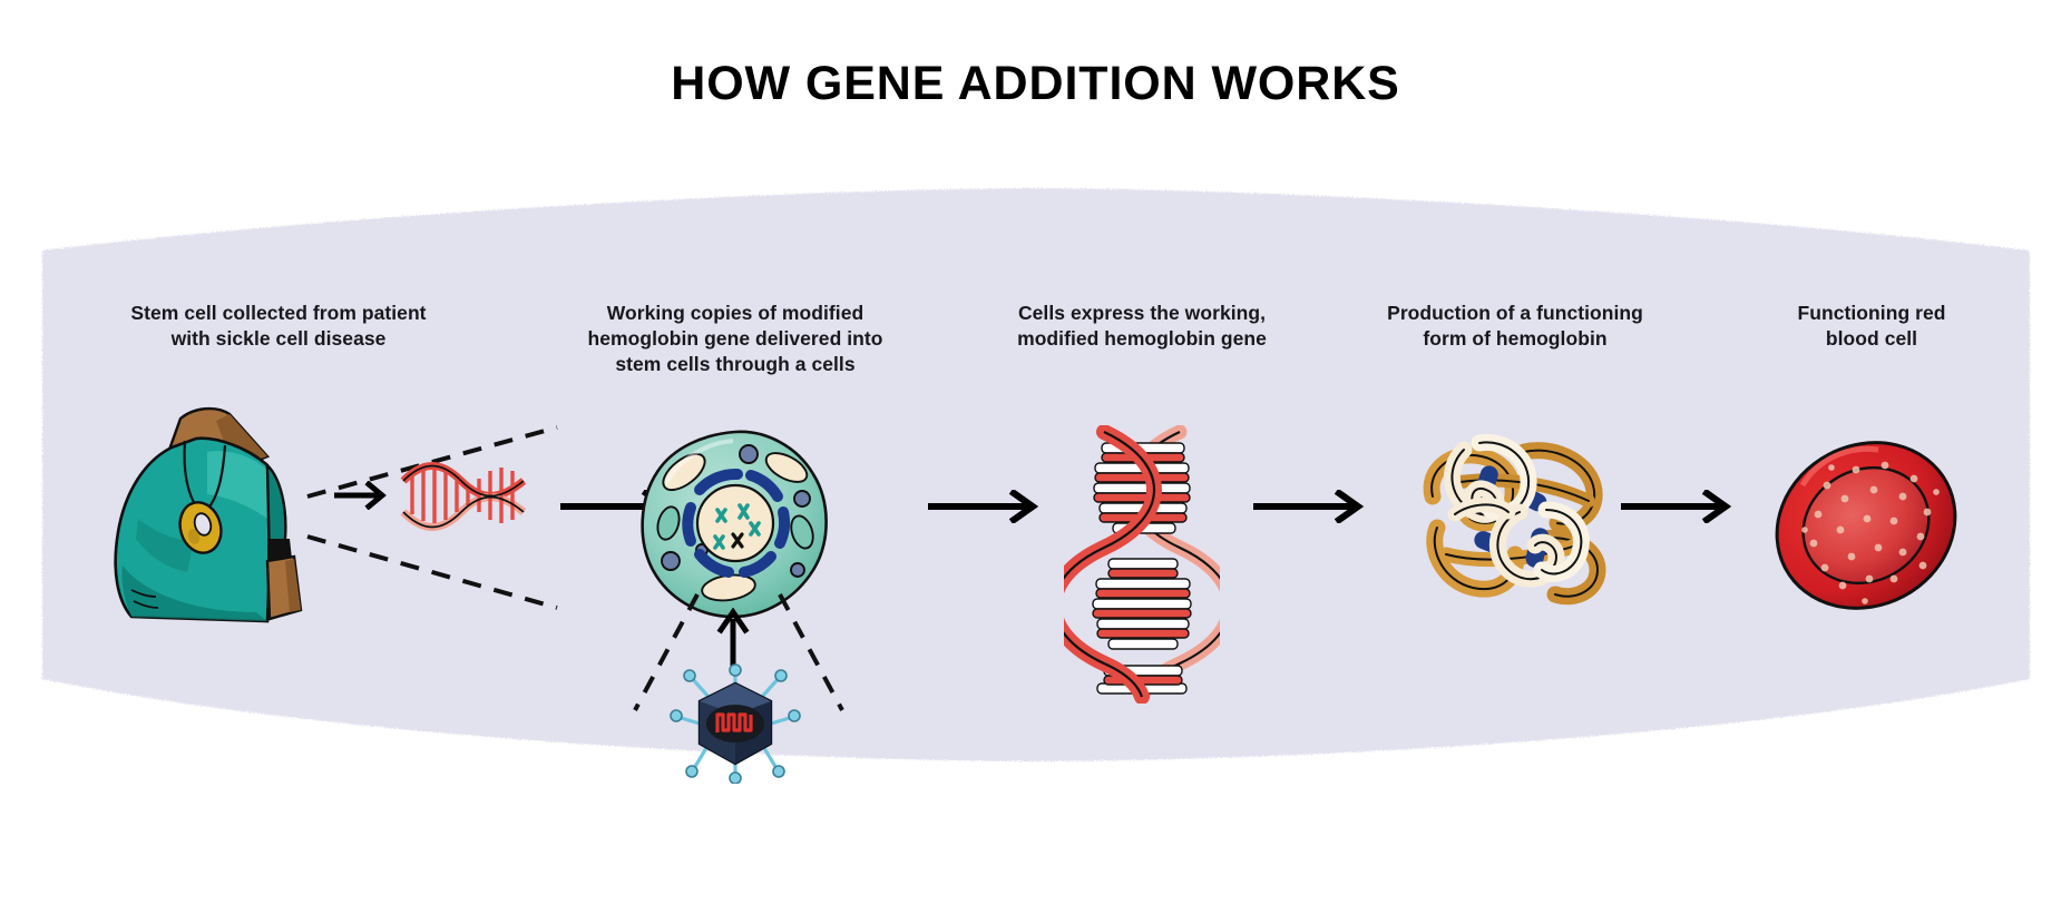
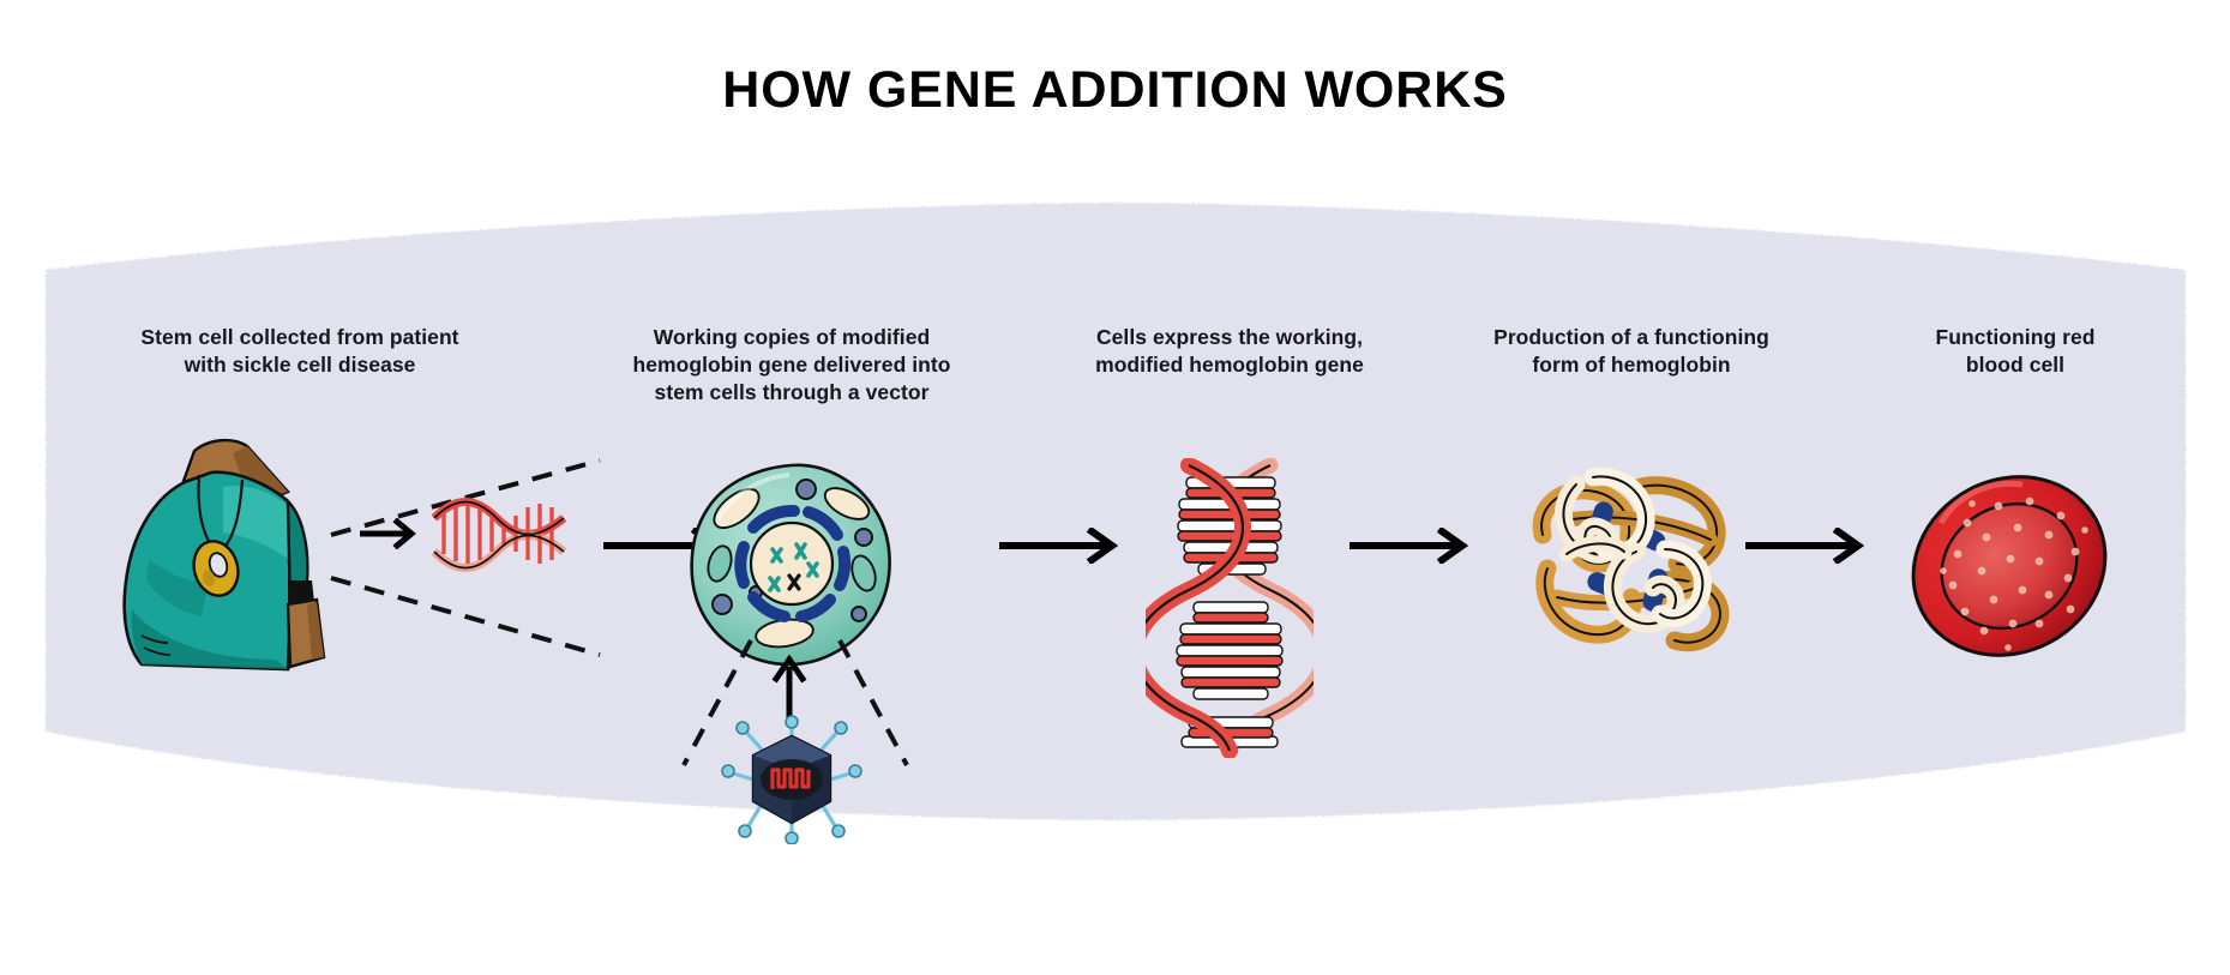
  HOW GENE ADDITION WORKS
  Stem cell collected from patient
  with sickle cell disease
  Working copies of modified
  hemoglobin gene delivered into
- stem cells through a cells
+ stem cells through a vector
  Cells express the working,
  modified hemoglobin gene
  Production of a functioning
  form of hemoglobin
  Functioning red
  blood cell
